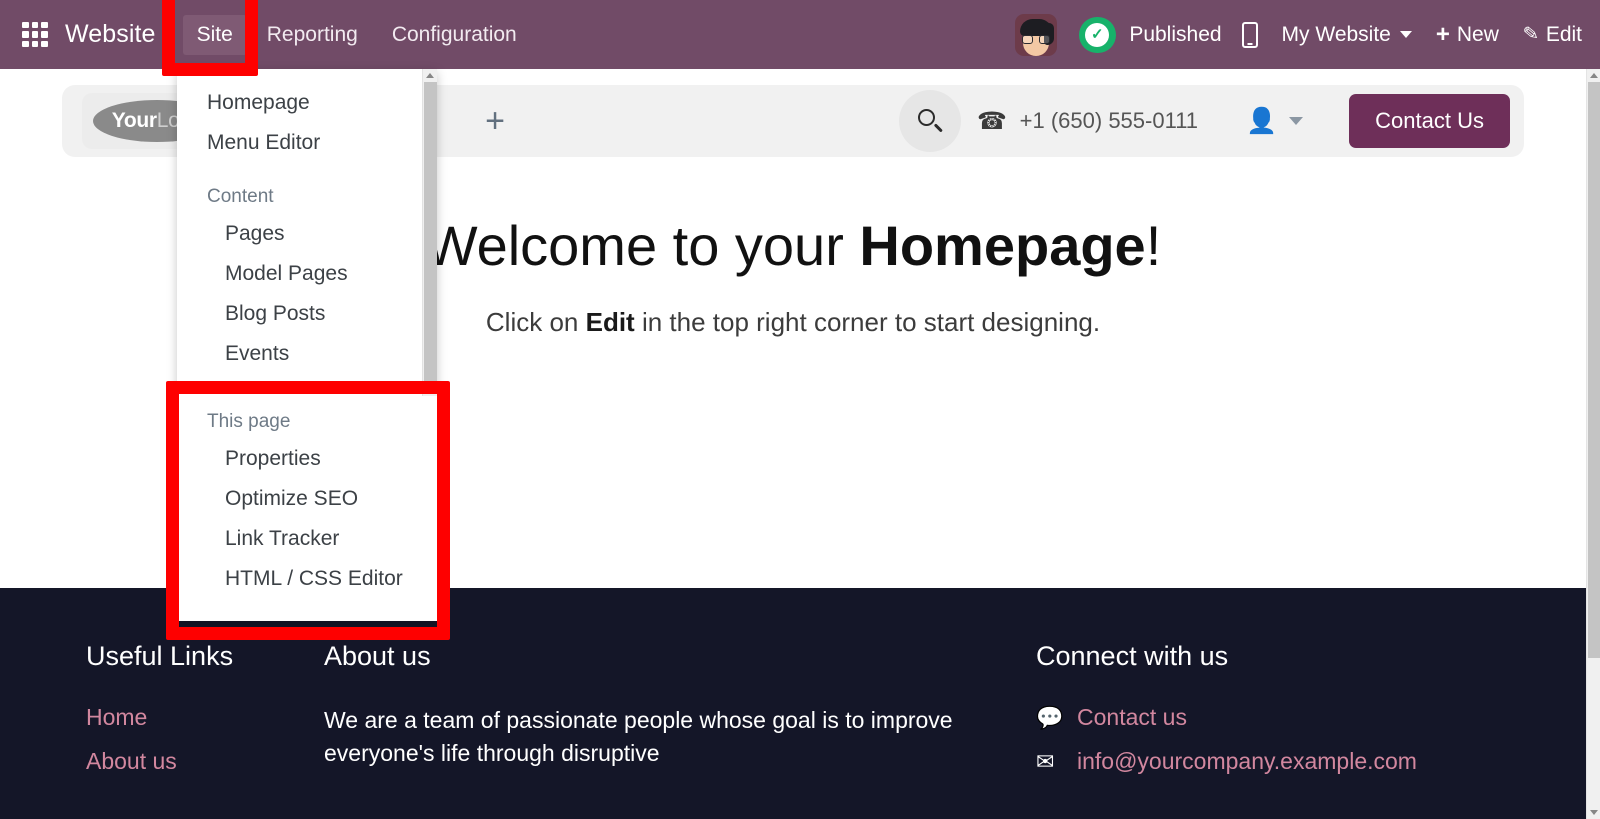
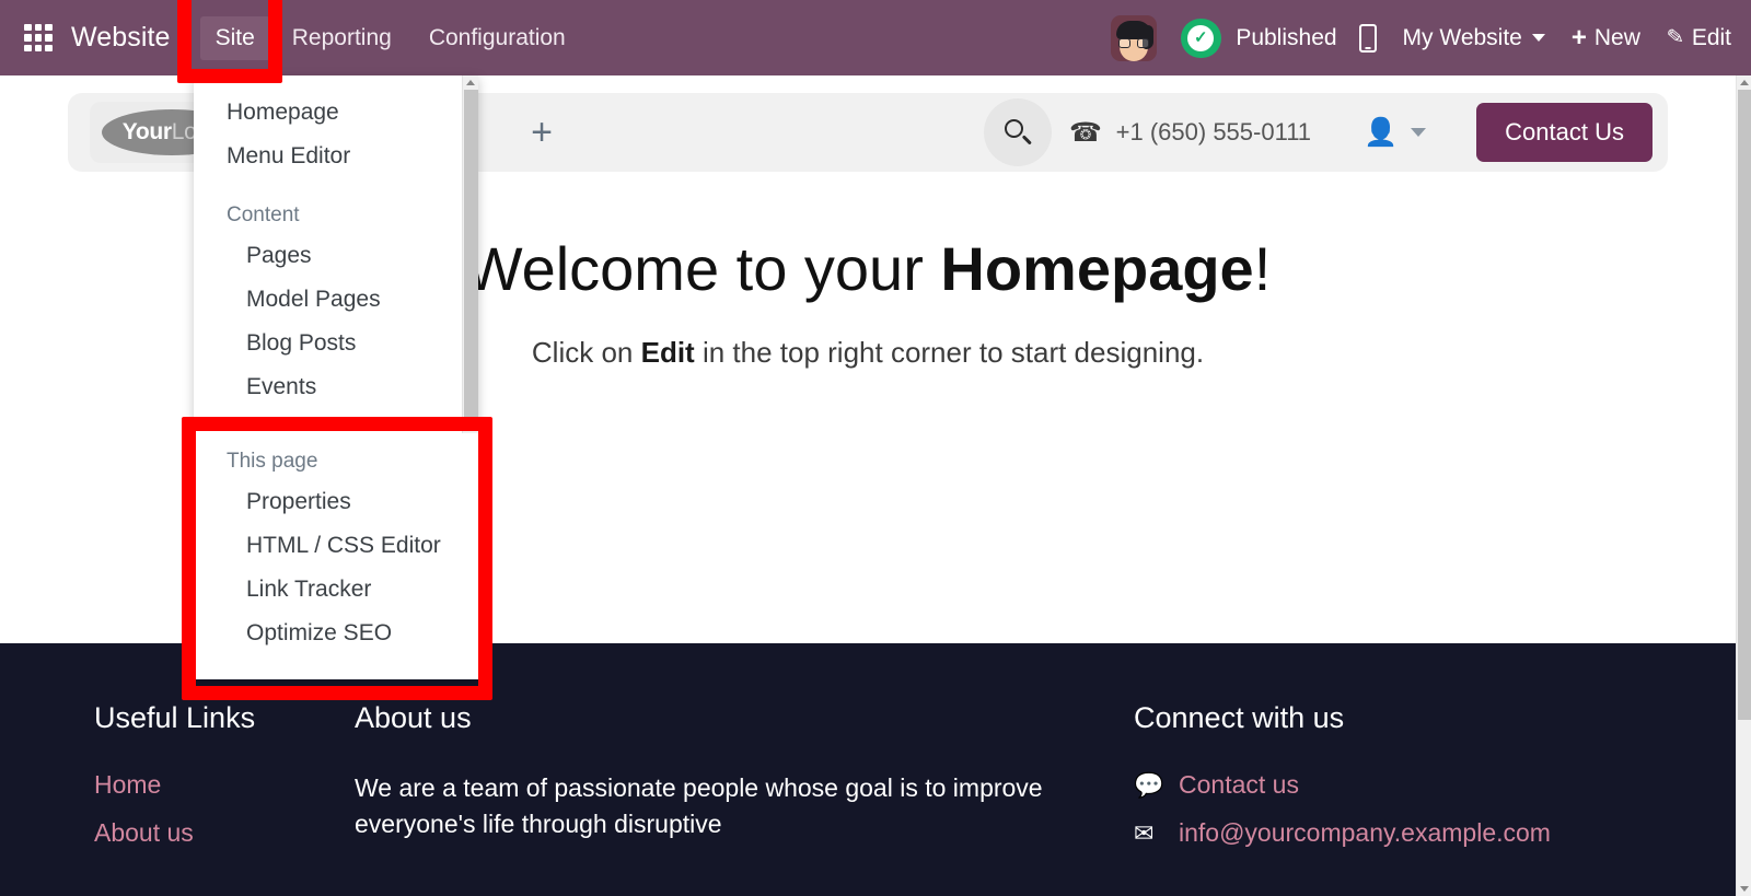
  Your
  +
  +1 (650) 555-0111
  👤
  Contact Us
  Welcome to your Homepage!
  Click on Edit in the top right corner to start designing.
  Useful Links
  Home
  About us
  About us
  We are a team of passionate people whose goal is to improve everyone's life through disruptive
  Connect with us
  💬
  Contact us
  ✉
  info@yourcompany.example.com
  Website
  Site
  Reporting
  Configuration
  ✓
  Published
  My Website
  +
  New
  Edit
  Homepage
  Menu Editor
  Content
  Pages
  Model Pages
  Blog Posts
  Events
  This page
  Properties
- Optimize SEO
+ HTML / CSS Editor
  Link Tracker
- HTML / CSS Editor
+ Optimize SEO
